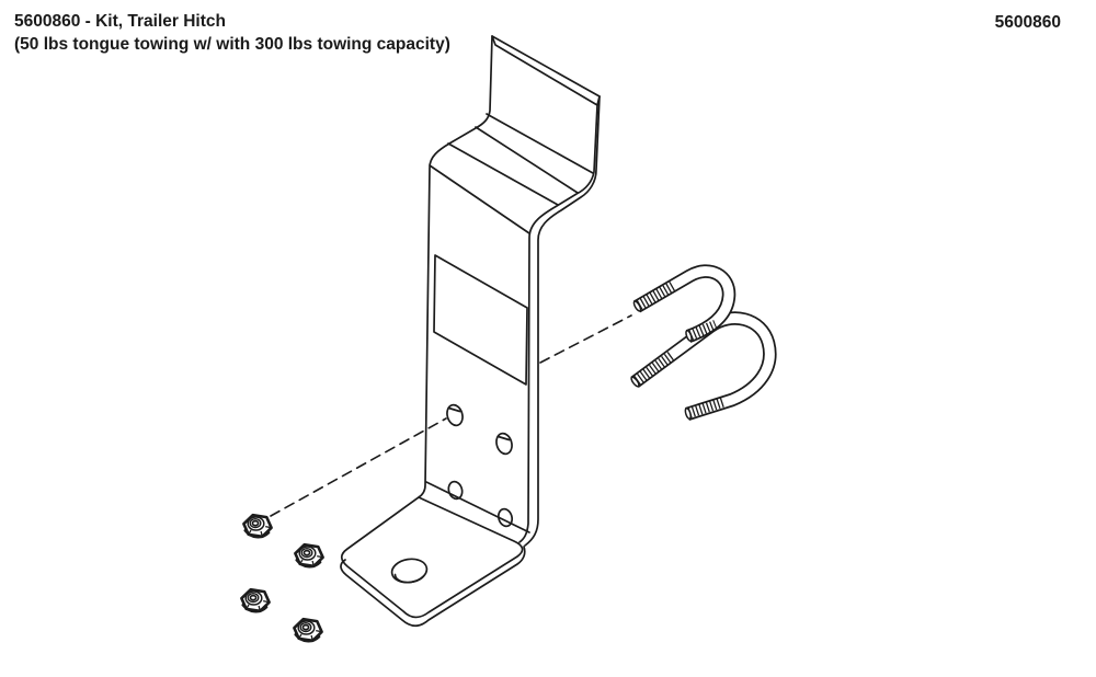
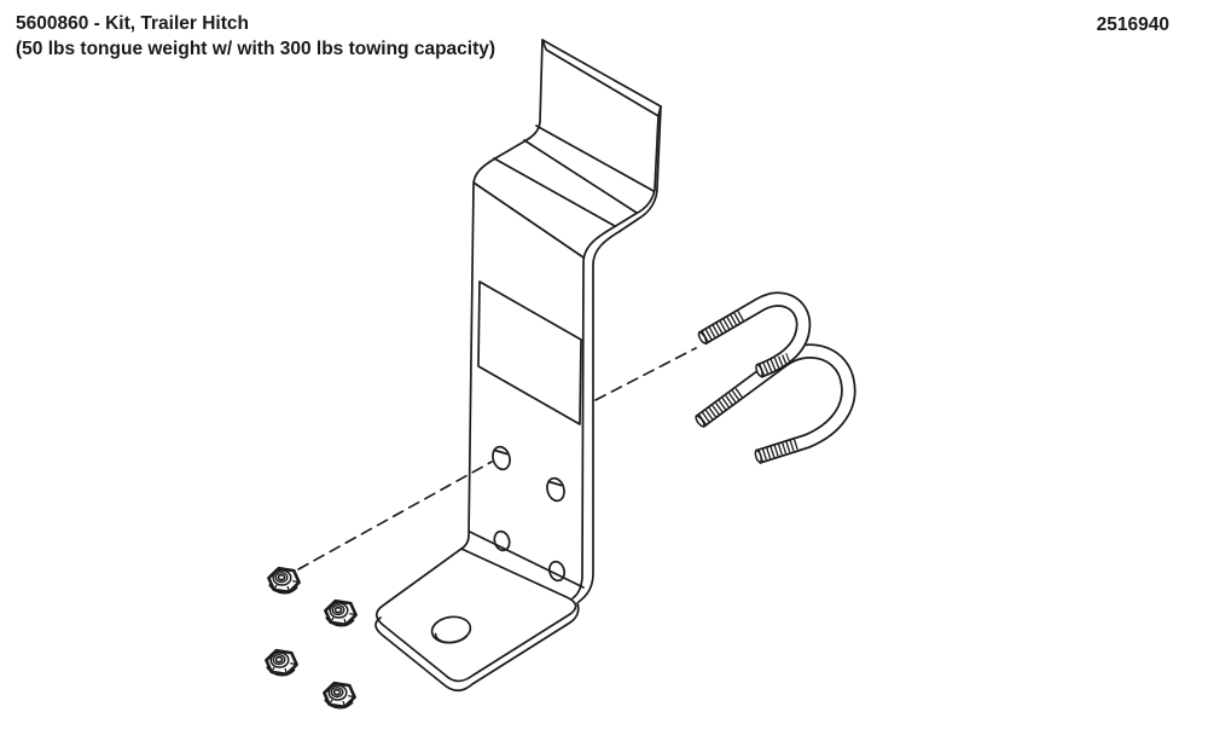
  5600860 - Kit, Trailer Hitch
- (50 lbs tongue towing w/ with 300 lbs towing capacity)
+ (50 lbs tongue weight w/ with 300 lbs towing capacity)
- 5600860
+ 2516940
